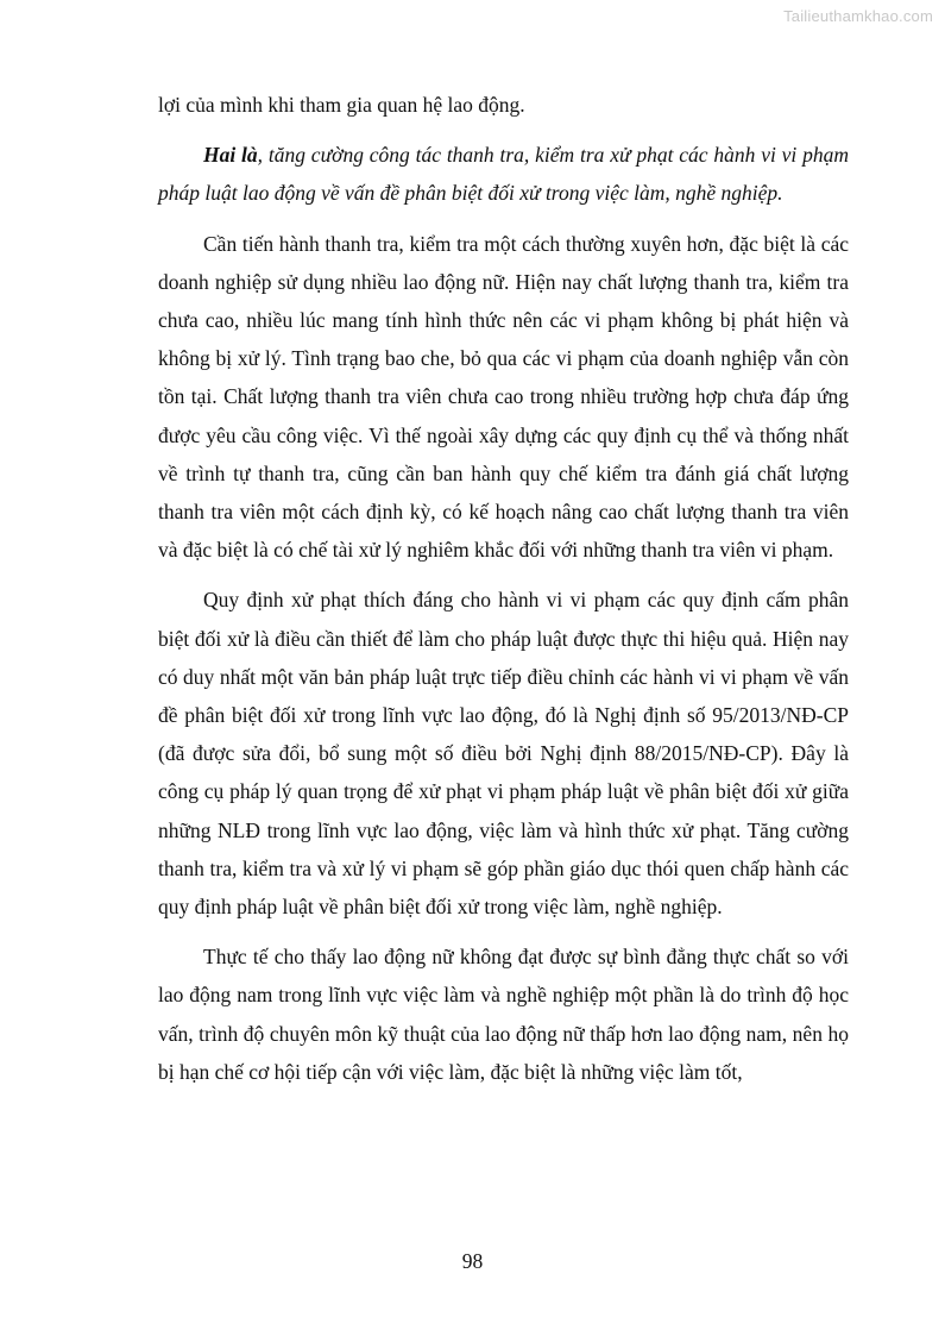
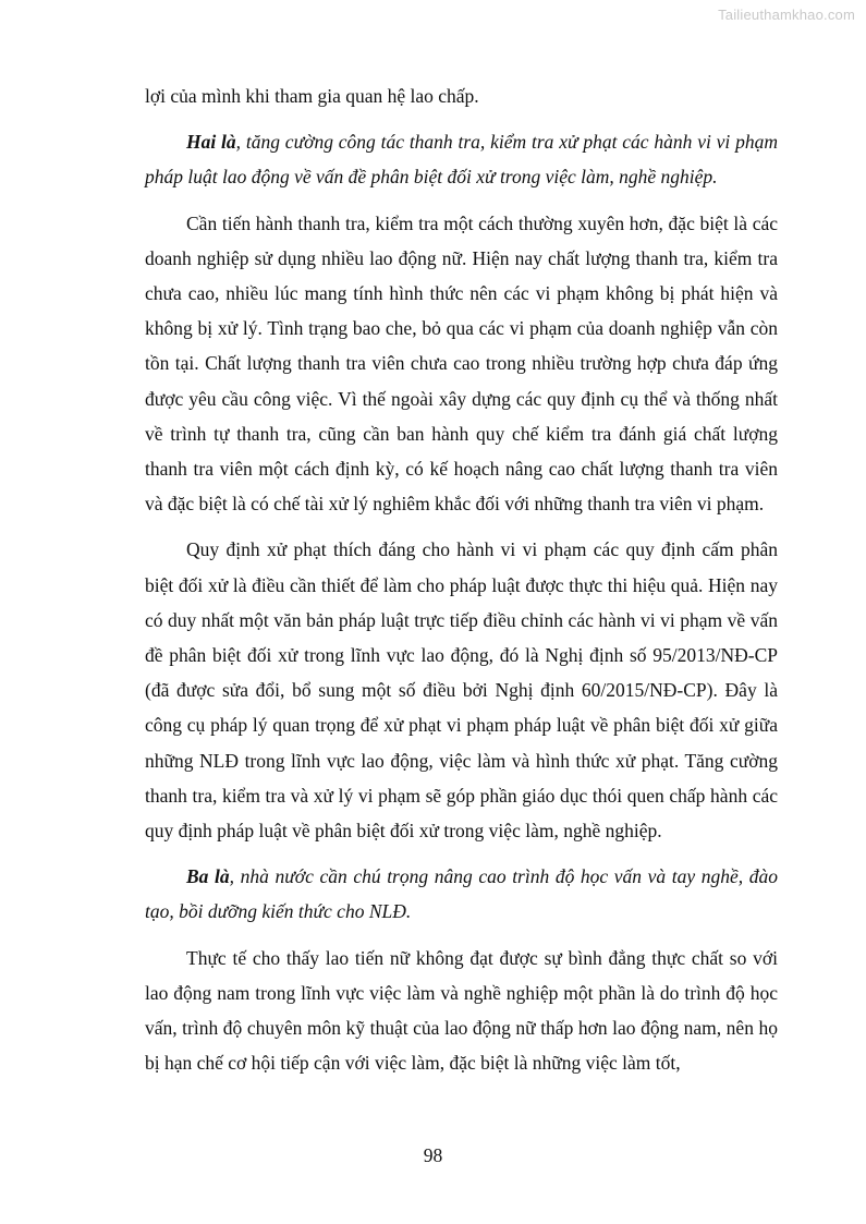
  Tailieuthamkhao.com
- lợi của mình khi tham gia quan hệ lao động.
+ lợi của mình khi tham gia quan hệ lao chấp.
  Hai là, tăng cường công tác thanh tra, kiểm tra xử phạt các hành vi vi phạm pháp luật lao động về vấn đề phân biệt đối xử trong việc làm, nghề nghiệp.
  Cần tiến hành thanh tra, kiểm tra một cách thường xuyên hơn, đặc biệt là các doanh nghiệp sử dụng nhiều lao động nữ. Hiện nay chất lượng thanh tra, kiểm tra chưa cao, nhiều lúc mang tính hình thức nên các vi phạm không bị phát hiện và không bị xử lý. Tình trạng bao che, bỏ qua các vi phạm của doanh nghiệp vẫn còn tồn tại. Chất lượng thanh tra viên chưa cao trong nhiều trường hợp chưa đáp ứng được yêu cầu công việc. Vì thế ngoài xây dựng các quy định cụ thể và thống nhất về trình tự thanh tra, cũng cần ban hành quy chế kiểm tra đánh giá chất lượng thanh tra viên một cách định kỳ, có kế hoạch nâng cao chất lượng thanh tra viên và đặc biệt là có chế tài xử lý nghiêm khắc đối với những thanh tra viên vi phạm.
- Quy định xử phạt thích đáng cho hành vi vi phạm các quy định cấm phân biệt đối xử là điều cần thiết để làm cho pháp luật được thực thi hiệu quả. Hiện nay có duy nhất một văn bản pháp luật trực tiếp điều chỉnh các hành vi vi phạm về vấn đề phân biệt đối xử trong lĩnh vực lao động, đó là Nghị định số 95/2013/NĐ-CP (đã được sửa đổi, bổ sung một số điều bởi Nghị định 88/2015/NĐ-CP). Đây là công cụ pháp lý quan trọng để xử phạt vi phạm pháp luật về phân biệt đối xử giữa những NLĐ trong lĩnh vực lao động, việc làm và hình thức xử phạt. Tăng cường thanh tra, kiểm tra và xử lý vi phạm sẽ góp phần giáo dục thói quen chấp hành các quy định pháp luật về phân biệt đối xử trong việc làm, nghề nghiệp.
+ Quy định xử phạt thích đáng cho hành vi vi phạm các quy định cấm phân biệt đối xử là điều cần thiết để làm cho pháp luật được thực thi hiệu quả. Hiện nay có duy nhất một văn bản pháp luật trực tiếp điều chỉnh các hành vi vi phạm về vấn đề phân biệt đối xử trong lĩnh vực lao động, đó là Nghị định số 95/2013/NĐ-CP (đã được sửa đổi, bổ sung một số điều bởi Nghị định 60/2015/NĐ-CP). Đây là công cụ pháp lý quan trọng để xử phạt vi phạm pháp luật về phân biệt đối xử giữa những NLĐ trong lĩnh vực lao động, việc làm và hình thức xử phạt. Tăng cường thanh tra, kiểm tra và xử lý vi phạm sẽ góp phần giáo dục thói quen chấp hành các quy định pháp luật về phân biệt đối xử trong việc làm, nghề nghiệp.
+ Ba là, nhà nước cần chú trọng nâng cao trình độ học vấn và tay nghề, đào tạo, bồi dưỡng kiến thức cho NLĐ.
- Thực tế cho thấy lao động nữ không đạt được sự bình đẳng thực chất so với lao động nam trong lĩnh vực việc làm và nghề nghiệp một phần là do trình độ học vấn, trình độ chuyên môn kỹ thuật của lao động nữ thấp hơn lao động nam, nên họ bị hạn chế cơ hội tiếp cận với việc làm, đặc biệt là những việc làm tốt,
+ Thực tế cho thấy lao tiến nữ không đạt được sự bình đẳng thực chất so với lao động nam trong lĩnh vực việc làm và nghề nghiệp một phần là do trình độ học vấn, trình độ chuyên môn kỹ thuật của lao động nữ thấp hơn lao động nam, nên họ bị hạn chế cơ hội tiếp cận với việc làm, đặc biệt là những việc làm tốt,
  98
